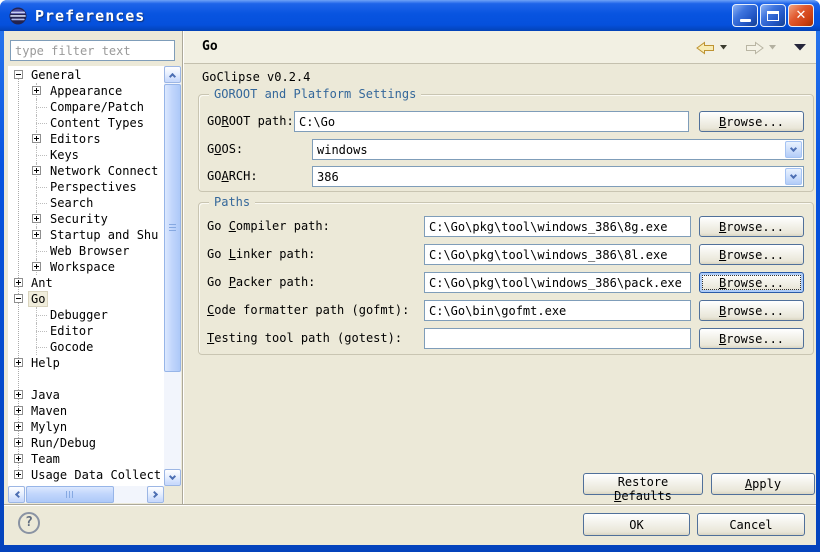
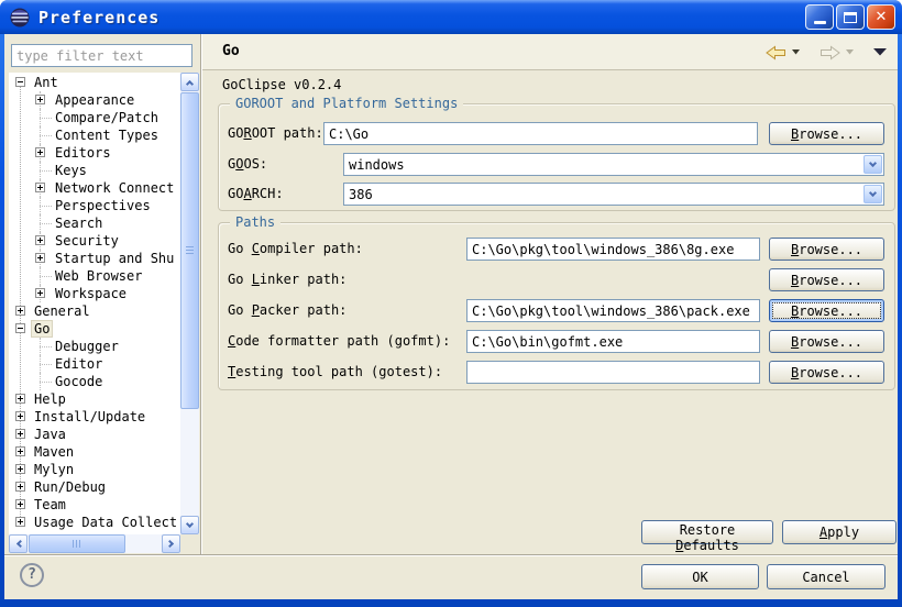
  Preferences
  ✕
  type filter text
- General
+ Ant
  Appearance
  Compare/Patch
  Content Types
  Editors
  Keys
  Network Connect
  Perspectives
  Search
  Security
  Startup and Shu
  Web Browser
  Workspace
- Ant
+ General
  Go
  Debugger
  Editor
  Gocode
  Help
+ Install/Update
  Java
  Maven
  Mylyn
  Run/Debug
  Team
  Usage Data Collect
  Go
  GoClipse v0.2.4
  GOROOT and Platform Settings
  GOROOT path:
  C:\Go
  Browse...
  GOOS:
  windows
  GOARCH:
  386
  Paths
  Go Compiler path:
  C:\Go\pkg\tool\windows_386\8g.exe
  Browse...
  Go Linker path:
- C:\Go\pkg\tool\windows_386\8l.exe
  Browse...
  Go Packer path:
  C:\Go\pkg\tool\windows_386\pack.exe
  Browse...
  Code formatter path (gofmt):
  C:\Go\bin\gofmt.exe
  Browse...
  Testing tool path (gotest):
  Browse...
  Restore Defaults
  Apply
  ?
  OK
  Cancel
